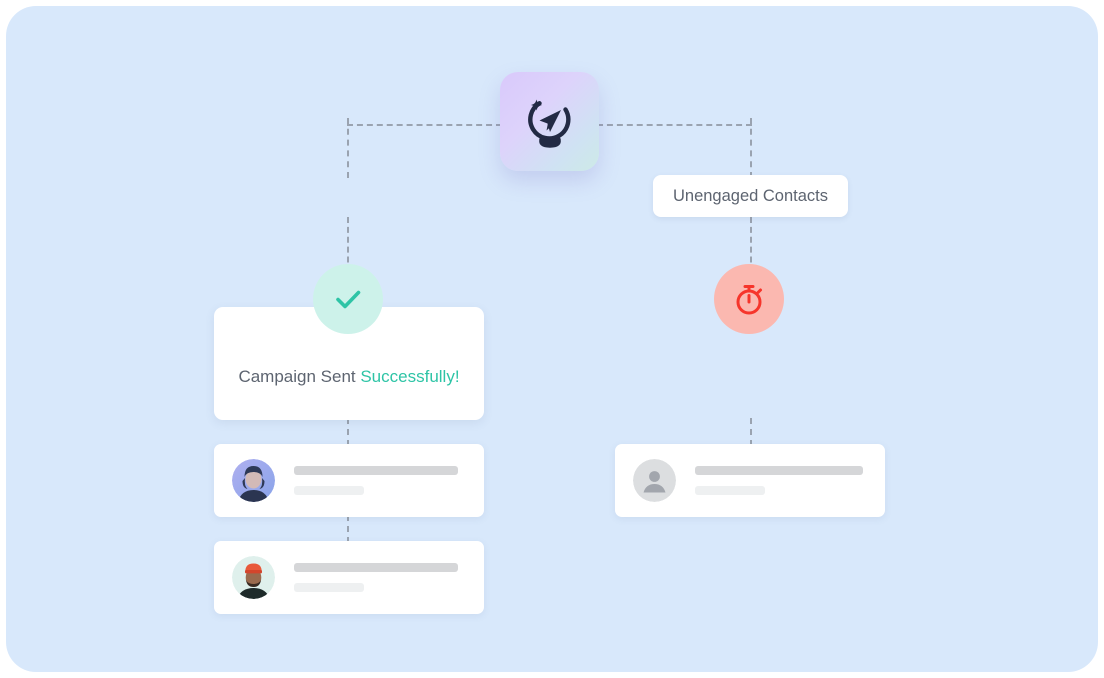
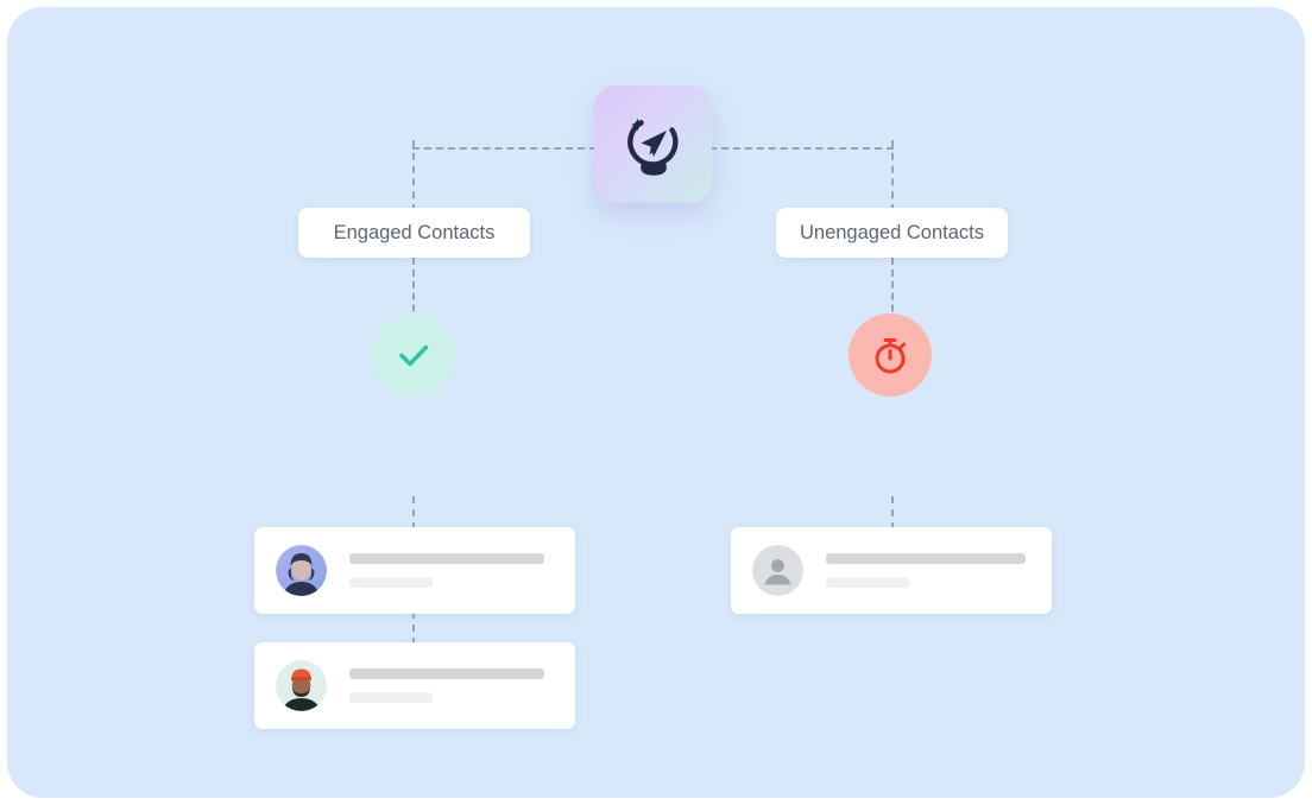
+ Engaged Contacts
  Unengaged Contacts
- Campaign Sent Successfully!
